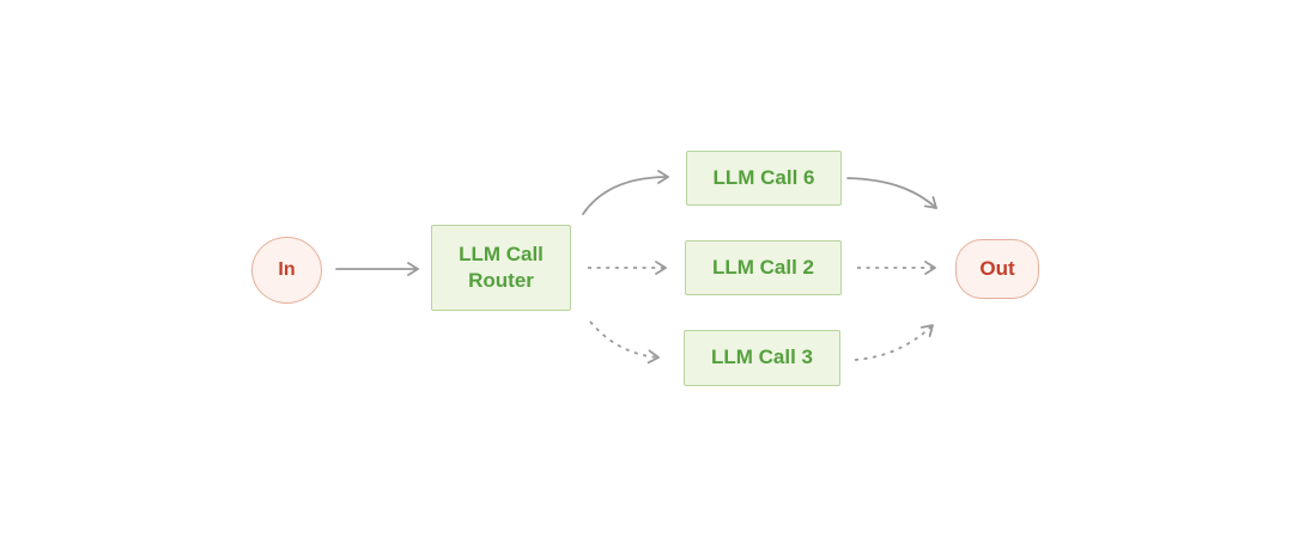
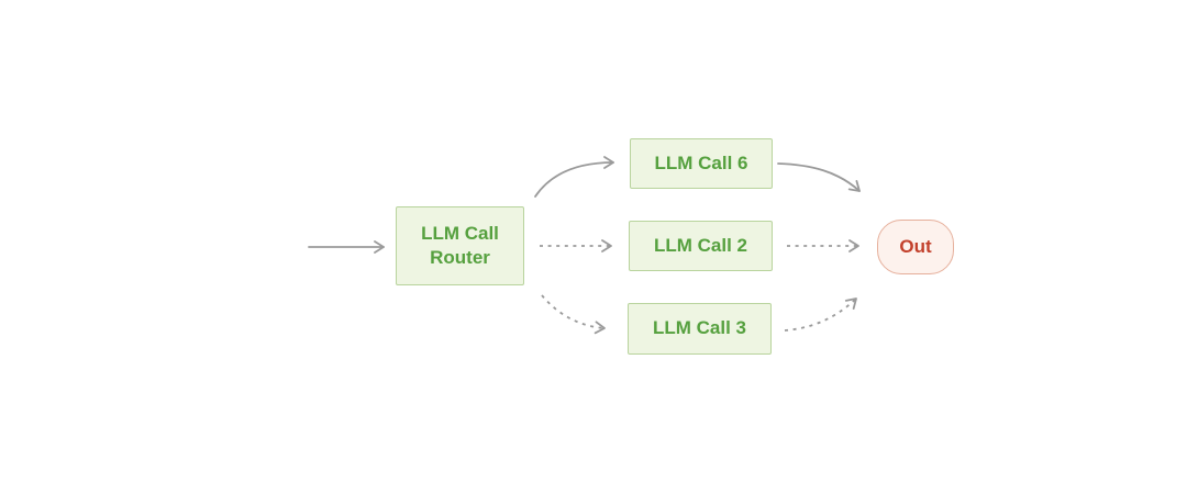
- In
  LLM Call Router
  LLM Call 6
  LLM Call 2
  LLM Call 3
  Out
